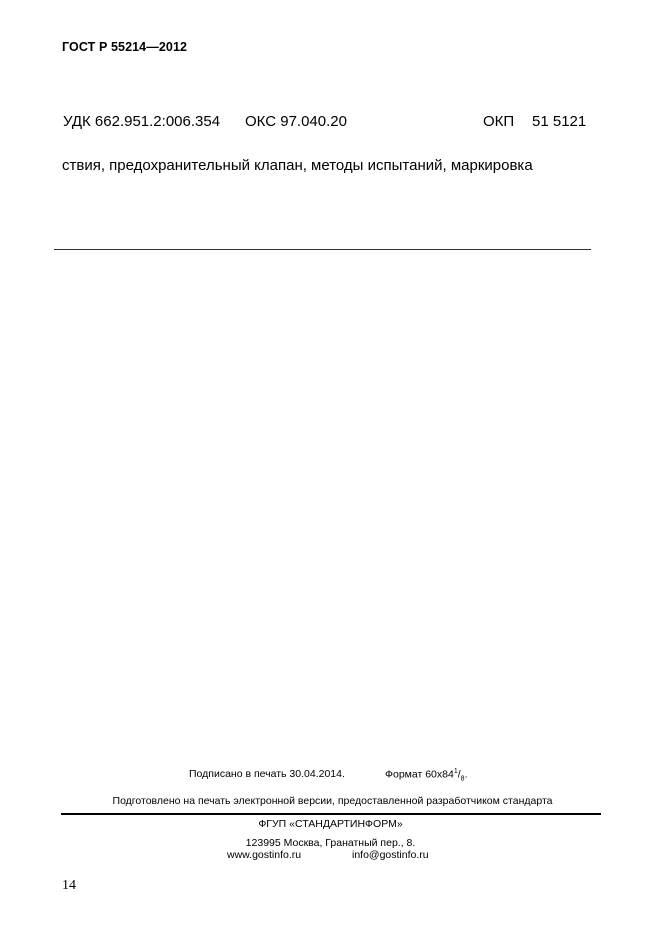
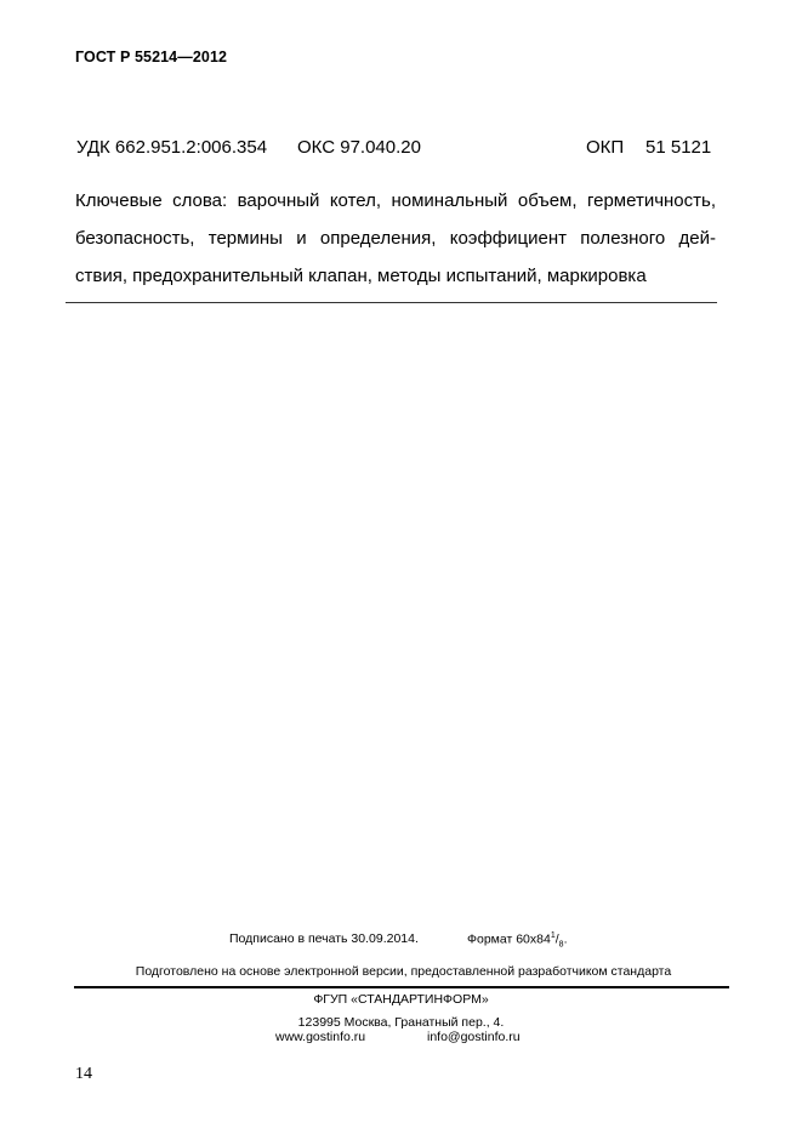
  ГОСТ Р 55214—2012
  УДК 662.951.2:006.354
  ОКС 97.040.20
  ОКП
  51 5121
+ Ключевые слова: варочный котел, номинальный объем, герметичность,
+ безопасность, термины и определения, коэффициент полезного дей-
  ствия, предохранительный клапан, методы испытаний, маркировка
- Подписано в печать 30.04.2014.
+ Подписано в печать 30.09.2014.
  Формат 60x84 / .
- Подготовлено на печать электронной версии, предоставленной разработчиком стандарта
+ Подготовлено на основе электронной версии, предоставленной разработчиком стандарта
  ФГУП «СТАНДАРТИНФОРМ»
- 123995 Москва, Гранатный пер., 8.
+ 123995 Москва, Гранатный пер., 4.
  www.gostinfo.ru
  info@gostinfo.ru
  14
